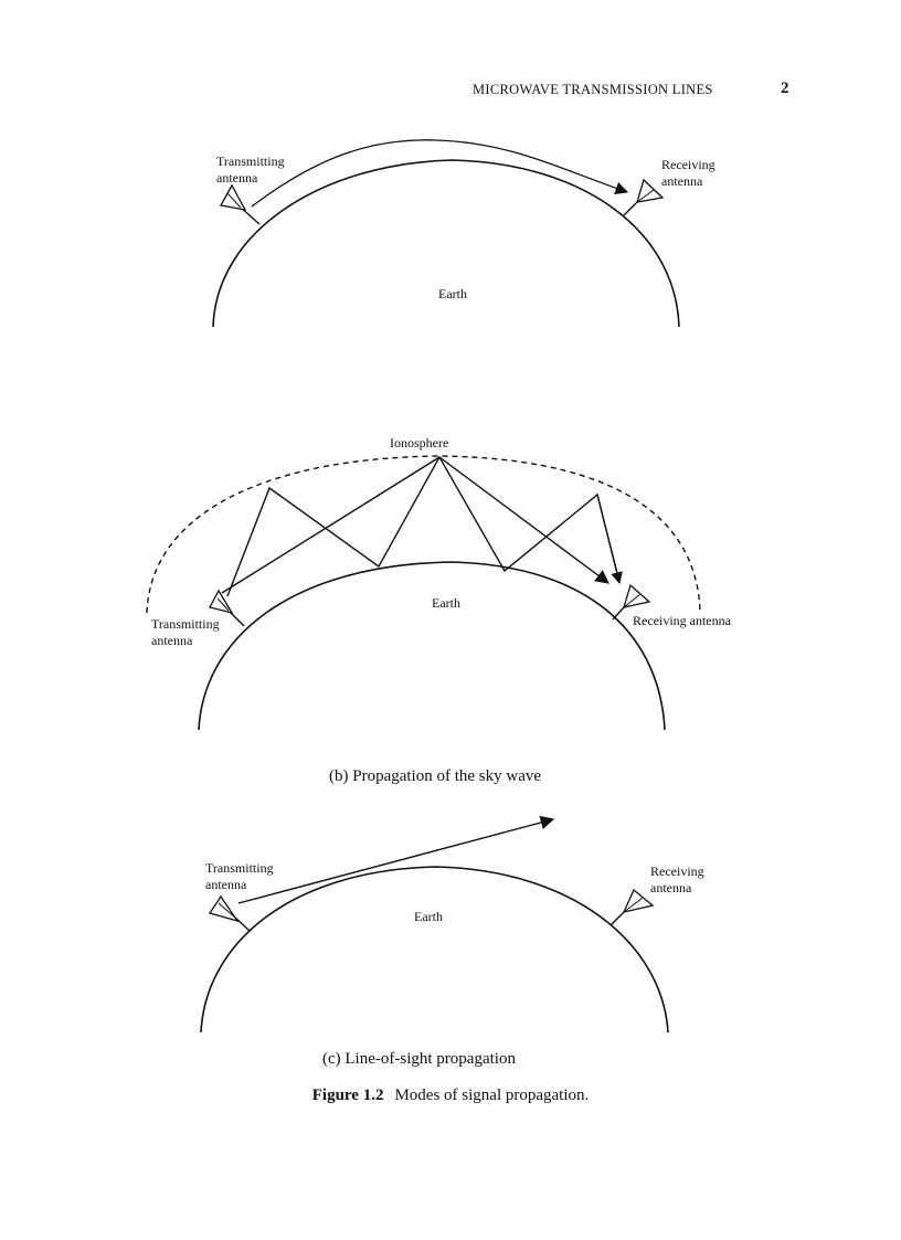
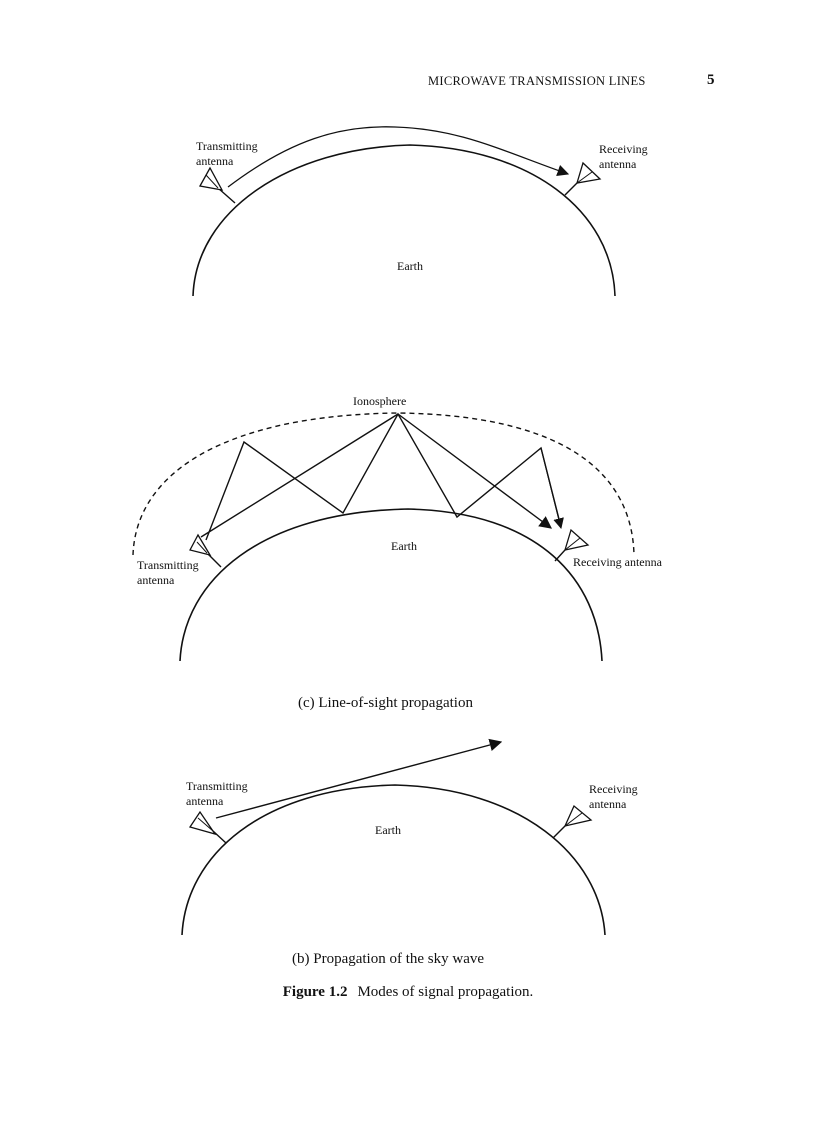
  MICROWAVE TRANSMISSION LINES
- 2
+ 5
  Transmitting
  antenna
  Receiving
  antenna
  Earth
  Ionosphere
  Transmitting
  antenna
  Receiving antenna
  Earth
- (b) Propagation of the sky wave
+ (c) Line-of-sight propagation
  Transmitting
  antenna
  Receiving
  antenna
  Earth
- (c) Line-of-sight propagation
+ (b) Propagation of the sky wave
  Figure 1.2 Modes of signal propagation.
